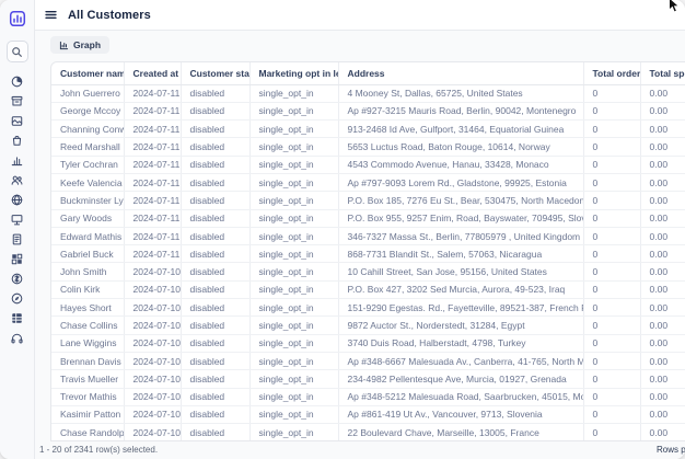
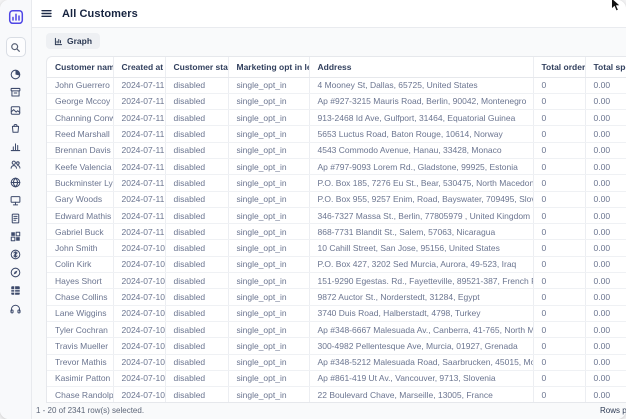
  All Customers
  Graph
  Customer nam	Created at	Customer sta	Marketing opt in l	Address	Total order	Total sp
  John Guerrero	2024-07-11	disabled	single_opt_in	4 Mooney St, Dallas, 65725, United States	0	0.00
  George Mccoy	2024-07-11	disabled	single_opt_in	Ap #927-3215 Mauris Road, Berlin, 90042, Montenegro	0	0.00
  Channing Conw	2024-07-11	disabled	single_opt_in	913-2468 Id Ave, Gulfport, 31464, Equatorial Guinea	0	0.00
  Reed Marshall	2024-07-11	disabled	single_opt_in	5653 Luctus Road, Baton Rouge, 10614, Norway	0	0.00
- Tyler Cochran	2024-07-11	disabled	single_opt_in	4543 Commodo Avenue, Hanau, 33428, Monaco	0	0.00
+ Brennan Davis	2024-07-11	disabled	single_opt_in	4543 Commodo Avenue, Hanau, 33428, Monaco	0	0.00
  Keefe Valencia	2024-07-11	disabled	single_opt_in	Ap #797-9093 Lorem Rd., Gladstone, 99925, Estonia	0	0.00
  Buckminster Ly	2024-07-11	disabled	single_opt_in	P.O. Box 185, 7276 Eu St., Bear, 530475, North Macedon	0	0.00
  Gary Woods	2024-07-11	disabled	single_opt_in	P.O. Box 955, 9257 Enim, Road, Bayswater, 709495, Slo	0	0.00
  Edward Mathis	2024-07-11	disabled	single_opt_in	346-7327 Massa St., Berlin, 77805979 , United Kingdom	0	0.00
  Gabriel Buck	2024-07-11	disabled	single_opt_in	868-7731 Blandit St., Salem, 57063, Nicaragua	0	0.00
  John Smith	2024-07-10	disabled	single_opt_in	10 Cahill Street, San Jose, 95156, United States	0	0.00
  Colin Kirk	2024-07-10	disabled	single_opt_in	P.O. Box 427, 3202 Sed Murcia, Aurora, 49-523, Iraq	0	0.00
  Hayes Short	2024-07-10	disabled	single_opt_in	151-9290 Egestas. Rd., Fayetteville, 89521-387, French	0	0.00
  Chase Collins	2024-07-10	disabled	single_opt_in	9872 Auctor St., Norderstedt, 31284, Egypt	0	0.00
  Lane Wiggins	2024-07-10	disabled	single_opt_in	3740 Duis Road, Halberstadt, 4798, Turkey	0	0.00
- Brennan Davis	2024-07-10	disabled	single_opt_in	Ap #348-6667 Malesuada Av., Canberra, 41-765, North M	0	0.00
+ Tyler Cochran	2024-07-10	disabled	single_opt_in	Ap #348-6667 Malesuada Av., Canberra, 41-765, North M	0	0.00
- Travis Mueller	2024-07-10	disabled	single_opt_in	234-4982 Pellentesque Ave, Murcia, 01927, Grenada	0	0.00
+ Travis Mueller	2024-07-10	disabled	single_opt_in	300-4982 Pellentesque Ave, Murcia, 01927, Grenada	0	0.00
  Trevor Mathis	2024-07-10	disabled	single_opt_in	Ap #348-5212 Malesuada Road, Saarbrucken, 45015, Mo	0	0.00
  Kasimir Patton	2024-07-10	disabled	single_opt_in	Ap #861-419 Ut Av., Vancouver, 9713, Slovenia	0	0.00
  Chase Randolp	2024-07-10	disabled	single_opt_in	22 Boulevard Chave, Marseille, 13005, France	0	0.00
  1 - 20 of 2341 row(s) selected.
